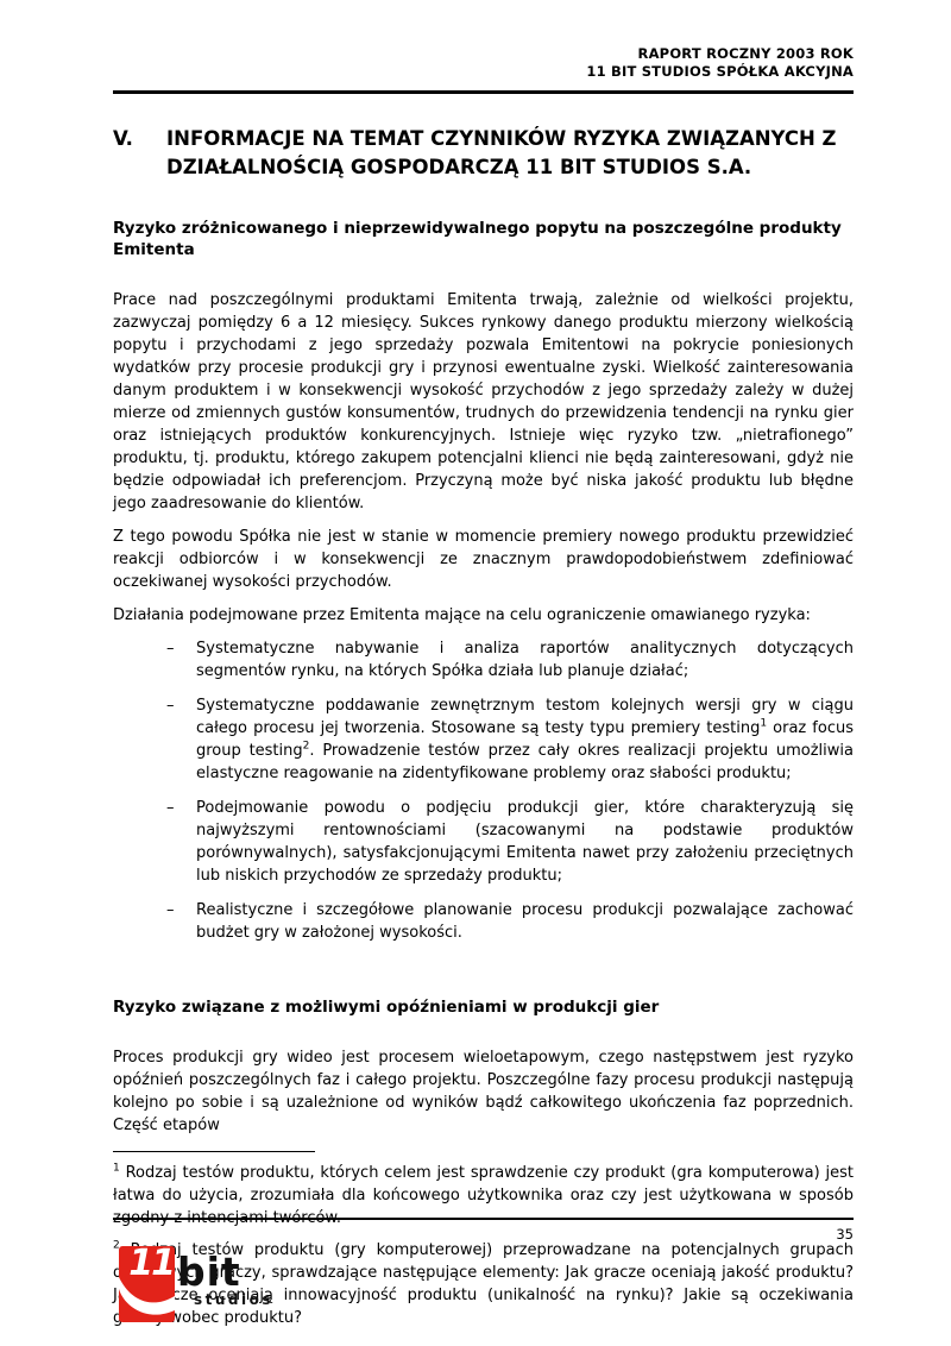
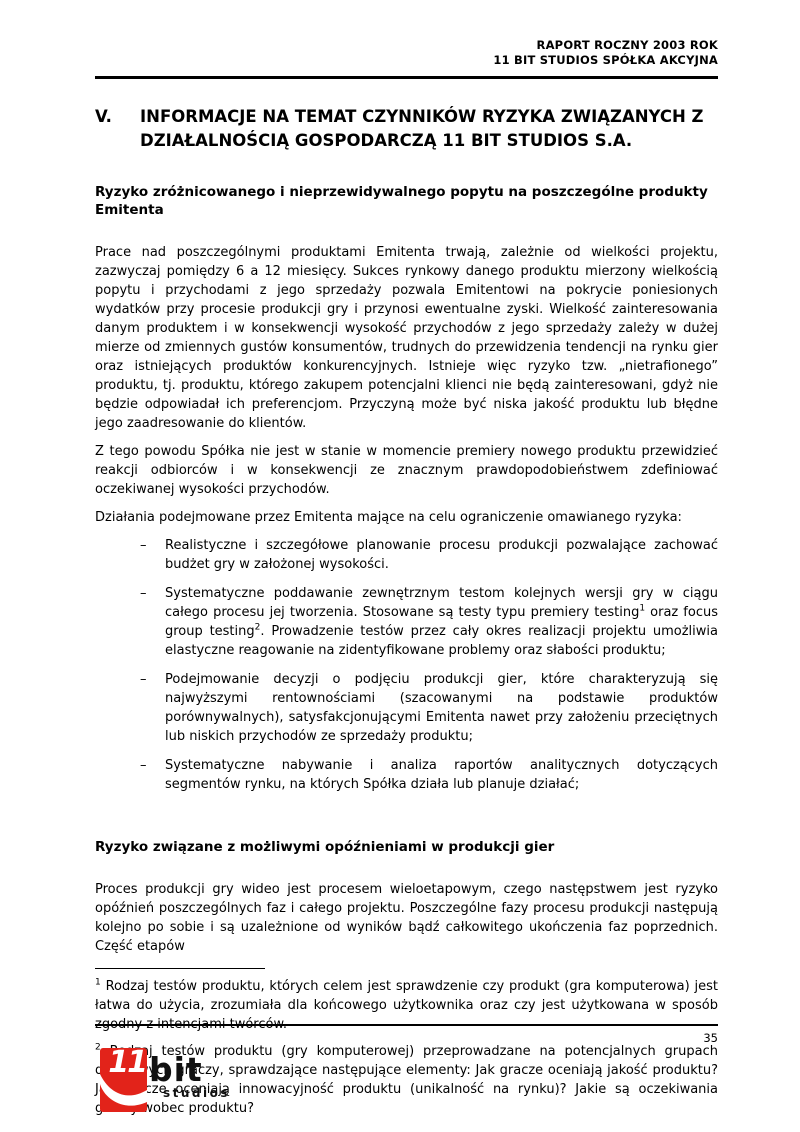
  RAPORT ROCZNY 2003 ROK
  11 BIT STUDIOS SPÓŁKA AKCYJNA
  V.
  INFORMACJE NA TEMAT CZYNNIKÓW RYZYKA ZWIĄZANYCH Z DZIAŁALNOŚCIĄ GOSPODARCZĄ 11 BIT STUDIOS S.A.
  Ryzyko zróżnicowanego i nieprzewidywalnego popytu na poszczególne produkty Emitenta
  Prace nad poszczególnymi produktami Emitenta trwają, zależnie od wielkości projektu, zazwyczaj pomiędzy 6 a 12 miesięcy. Sukces rynkowy danego produktu mierzony wielkością popytu i przychodami z jego sprzedaży pozwala Emitentowi na pokrycie poniesionych wydatków przy procesie produkcji gry i przynosi ewentualne zyski. Wielkość zainteresowania danym produktem i w konsekwencji wysokość przychodów z jego sprzedaży zależy w dużej mierze od zmiennych gustów konsumentów, trudnych do przewidzenia tendencji na rynku gier oraz istniejących produktów konkurencyjnych. Istnieje więc ryzyko tzw. „nietrafionego” produktu, tj. produktu, którego zakupem potencjalni klienci nie będą zainteresowani, gdyż nie będzie odpowiadał ich preferencjom. Przyczyną może być niska jakość produktu lub błędne jego zaadresowanie do klientów.
  Z tego powodu Spółka nie jest w stanie w momencie premiery nowego produktu przewidzieć reakcji odbiorców i w konsekwencji ze znacznym prawdopodobieństwem zdefiniować oczekiwanej wysokości przychodów.
  Działania podejmowane przez Emitenta mające na celu ograniczenie omawianego ryzyka:
  –
- Systematyczne nabywanie i analiza raportów analitycznych dotyczących segmentów rynku, na których Spółka działa lub planuje działać;
+ Realistyczne i szczegółowe planowanie procesu produkcji pozwalające zachować budżet gry w założonej wysokości.
  –
  Systematyczne poddawanie zewnętrznym testom kolejnych wersji gry w ciągu całego procesu jej tworzenia. Stosowane są testy typu premiery testing1 oraz focus group testing2. Prowadzenie testów przez cały okres realizacji projektu umożliwia elastyczne reagowanie na zidentyfikowane problemy oraz słabości produktu;
  –
- Podejmowanie powodu o podjęciu produkcji gier, które charakteryzują się najwyższymi rentownościami (szacowanymi na podstawie produktów porównywalnych), satysfakcjonującymi Emitenta nawet przy założeniu przeciętnych lub niskich przychodów ze sprzedaży produktu;
+ Podejmowanie decyzji o podjęciu produkcji gier, które charakteryzują się najwyższymi rentownościami (szacowanymi na podstawie produktów porównywalnych), satysfakcjonującymi Emitenta nawet przy założeniu przeciętnych lub niskich przychodów ze sprzedaży produktu;
  –
- Realistyczne i szczegółowe planowanie procesu produkcji pozwalające zachować budżet gry w założonej wysokości.
+ Systematyczne nabywanie i analiza raportów analitycznych dotyczących segmentów rynku, na których Spółka działa lub planuje działać;
  Ryzyko związane z możliwymi opóźnieniami w produkcji gier
  Proces produkcji gry wideo jest procesem wieloetapowym, czego następstwem jest ryzyko opóźnień poszczególnych faz i całego projektu. Poszczególne fazy procesu produkcji następują kolejno po sobie i są uzależnione od wyników bądź całkowitego ukończenia faz poprzednich. Część etapów
  1 Rodzaj testów produktu, których celem jest sprawdzenie czy produkt (gra komputerowa) jest łatwa do użycia, zrozumiała dla końcowego użytkownika oraz czy jest użytkowana w sposób
  2 j testów produktu (gry komputerowej) przeprowadzane na potencjalnych grupach ych graczy, sprawdzające następujące elementy: Jak gracze oceniają jakość produktu? Jcze oceniają innowacyjność produktu (unikalność na rynku)? Jakie są oczekiwania wobec produktu?
  35
  11
  bit
  studios
